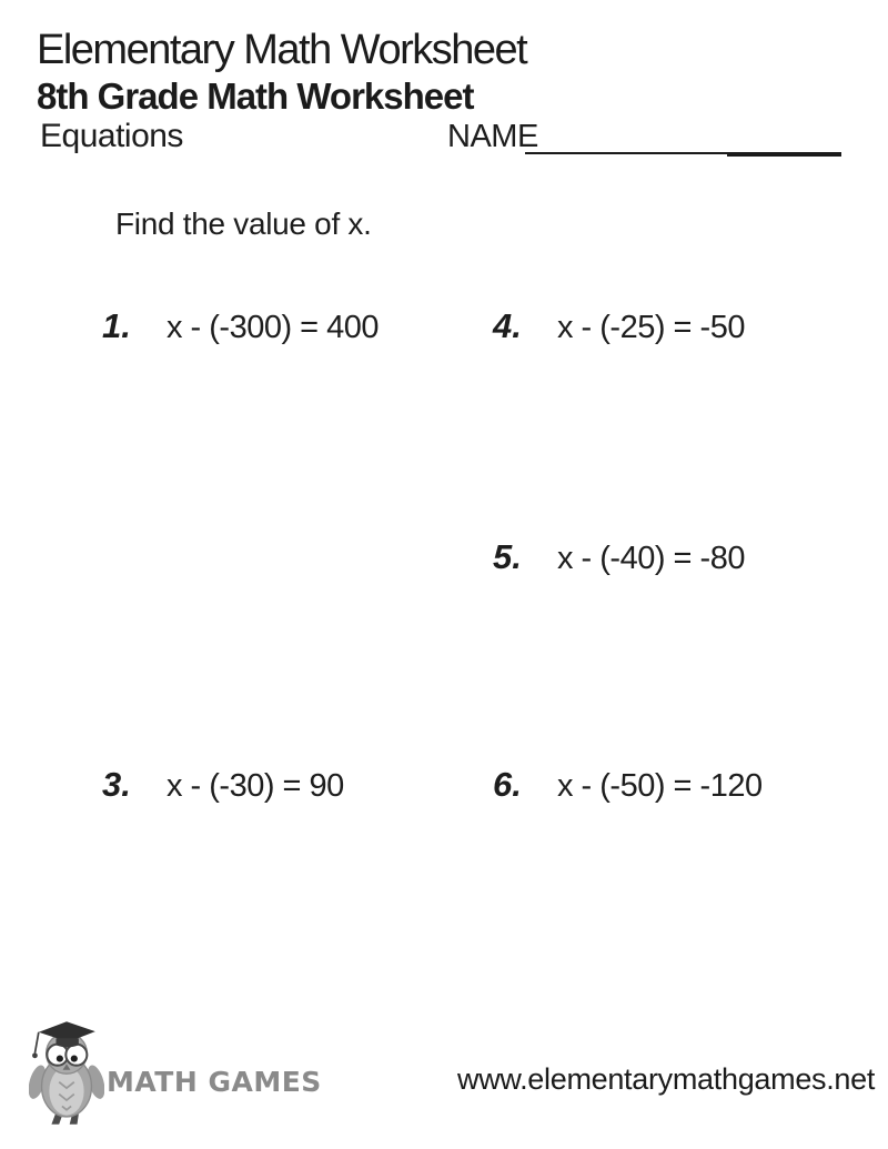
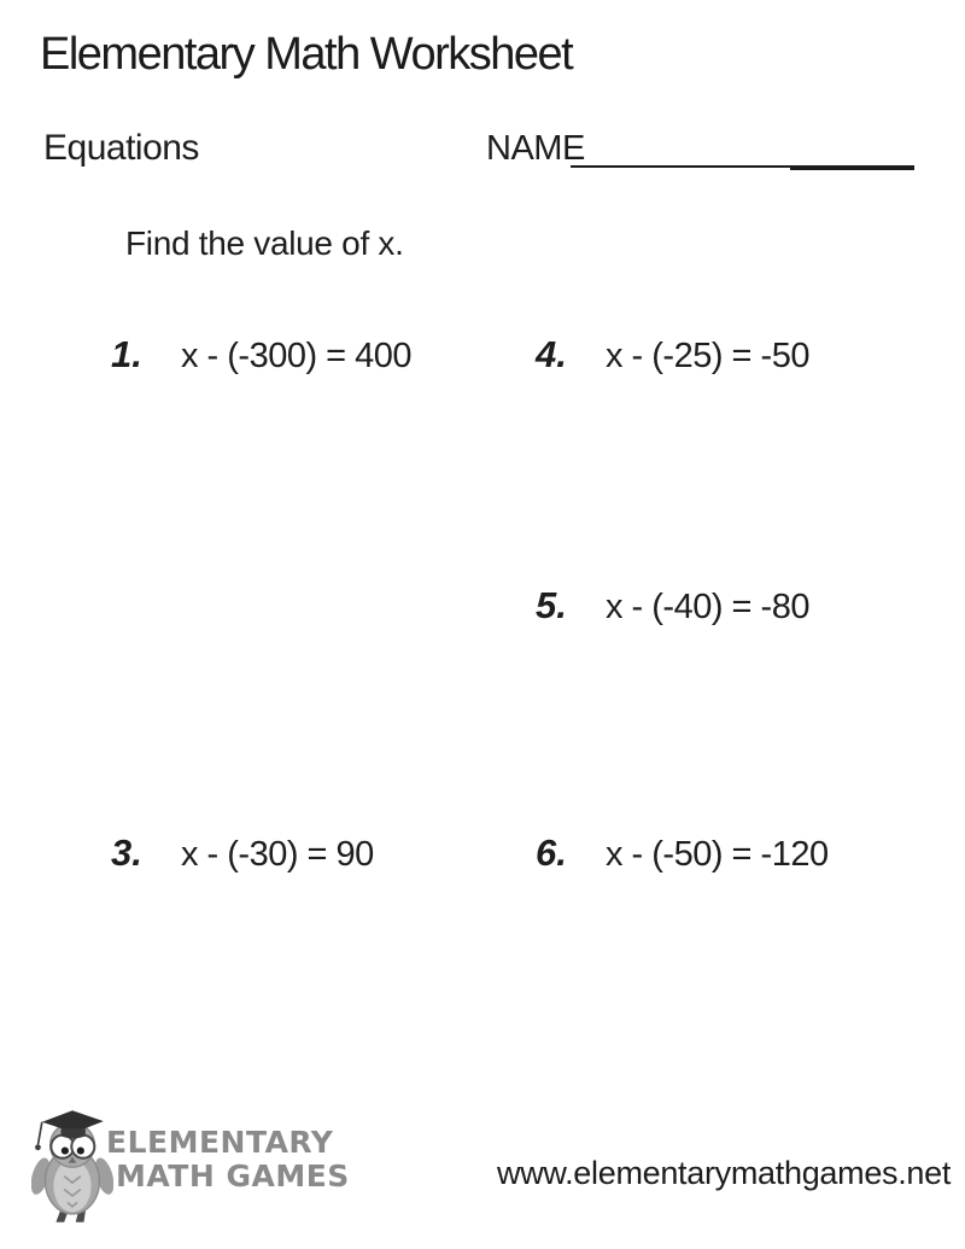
  Elementary Math Worksheet
- 8th Grade Math Worksheet
  Equations
  NAME
  Find the value of x.
  1.
  x - (-300) = 400
  3.
  x - (-30) = 90
  4.
  x - (-25) = -50
  5.
  x - (-40) = -80
  6.
  x - (-50) = -120
+ ELEMENTARY
  MATH GAMES
  www.elementarymathgames.net
